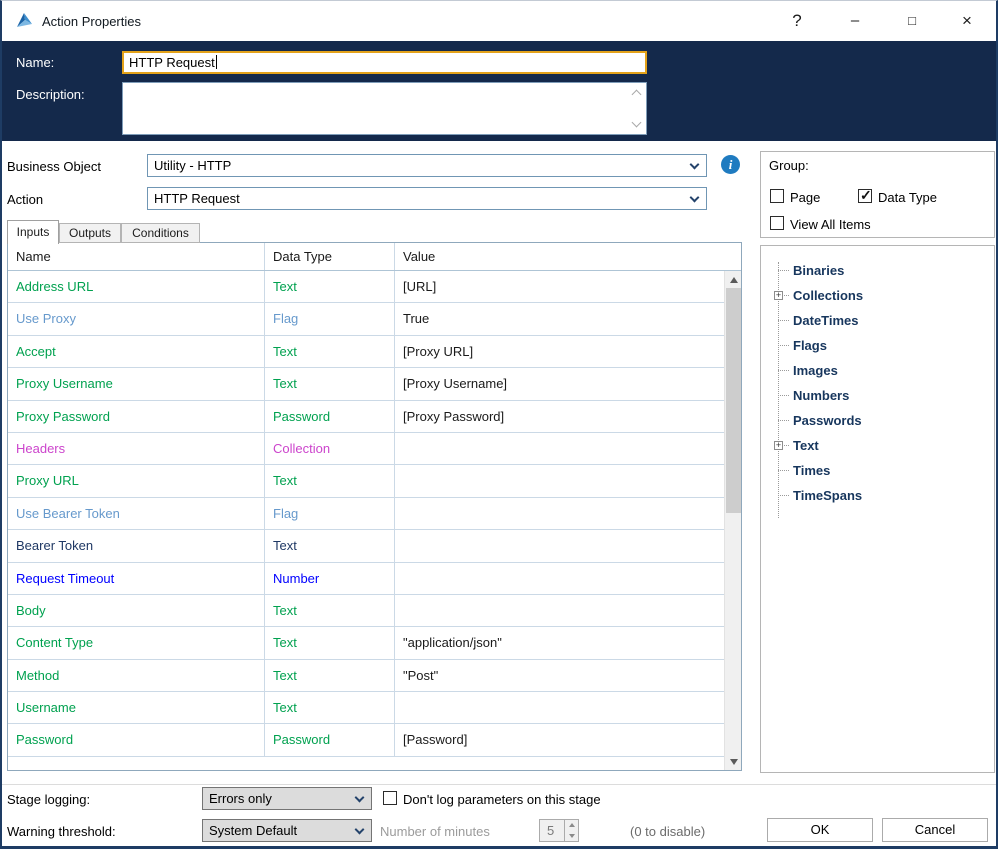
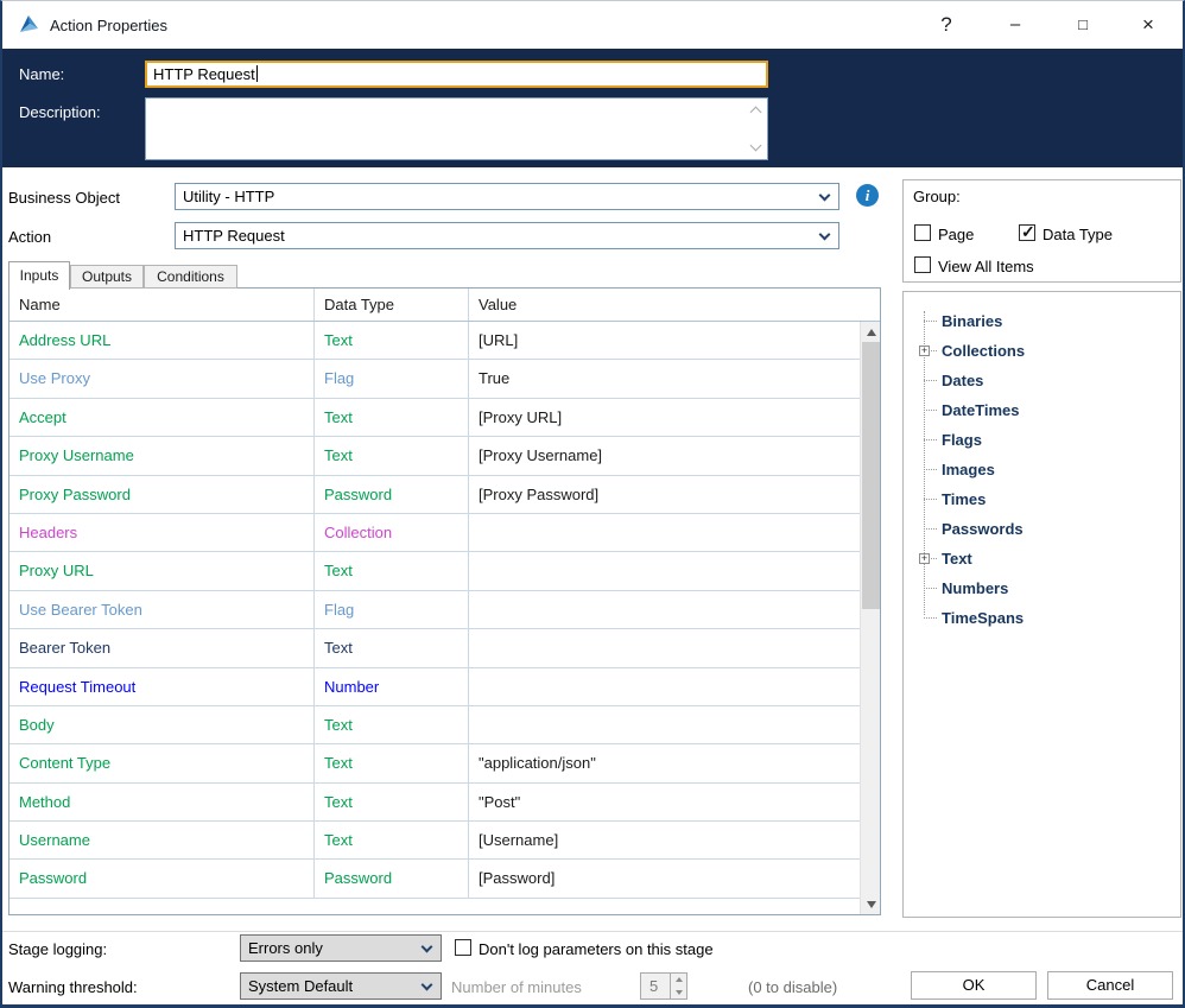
  Action Properties
  ?
  –
  □
  ×
  Name:
  HTTP Request
  Description:
  Business Object
  Utility - HTTP
  i
  Action
  HTTP Request
  Inputs
  Outputs
  Conditions
  Name
  Data Type
  Value
  Address URL
  Text
  [URL]
  Use Proxy
  Flag
  True
  Accept
  Text
  [Proxy URL]
  Proxy Username
  Text
  [Proxy Username]
  Proxy Password
  Password
  [Proxy Password]
  Headers
  Collection
  Proxy URL
  Text
  Use Bearer Token
  Flag
  Bearer Token
  Text
  Request Timeout
  Number
  Body
  Text
  Content Type
  Text
  "application/json"
  Method
  Text
  "Post"
  Username
  Text
+ [Username]
  Password
  Password
  [Password]
  Group:
  Page
  Data Type
  View All Items
  Binaries
  +
  Collections
+ Dates
  DateTimes
  Flags
  Images
- Numbers
+ Times
  Passwords
  +
  Text
- Times
+ Numbers
  TimeSpans
  Stage logging:
  Errors only
  Don't log parameters on this stage
  Warning threshold:
  System Default
  Number of minutes
  5
  (0 to disable)
  OK
  Cancel
